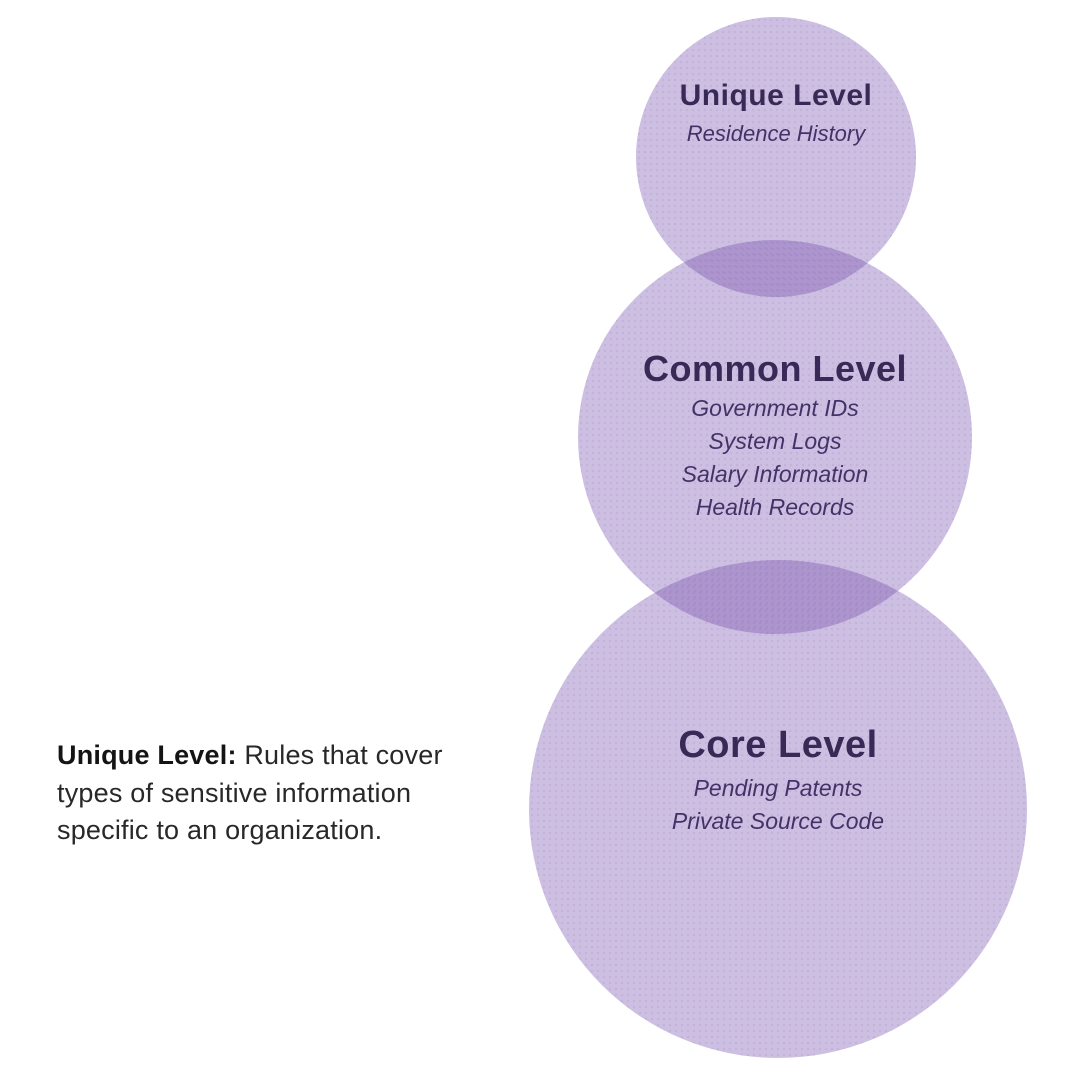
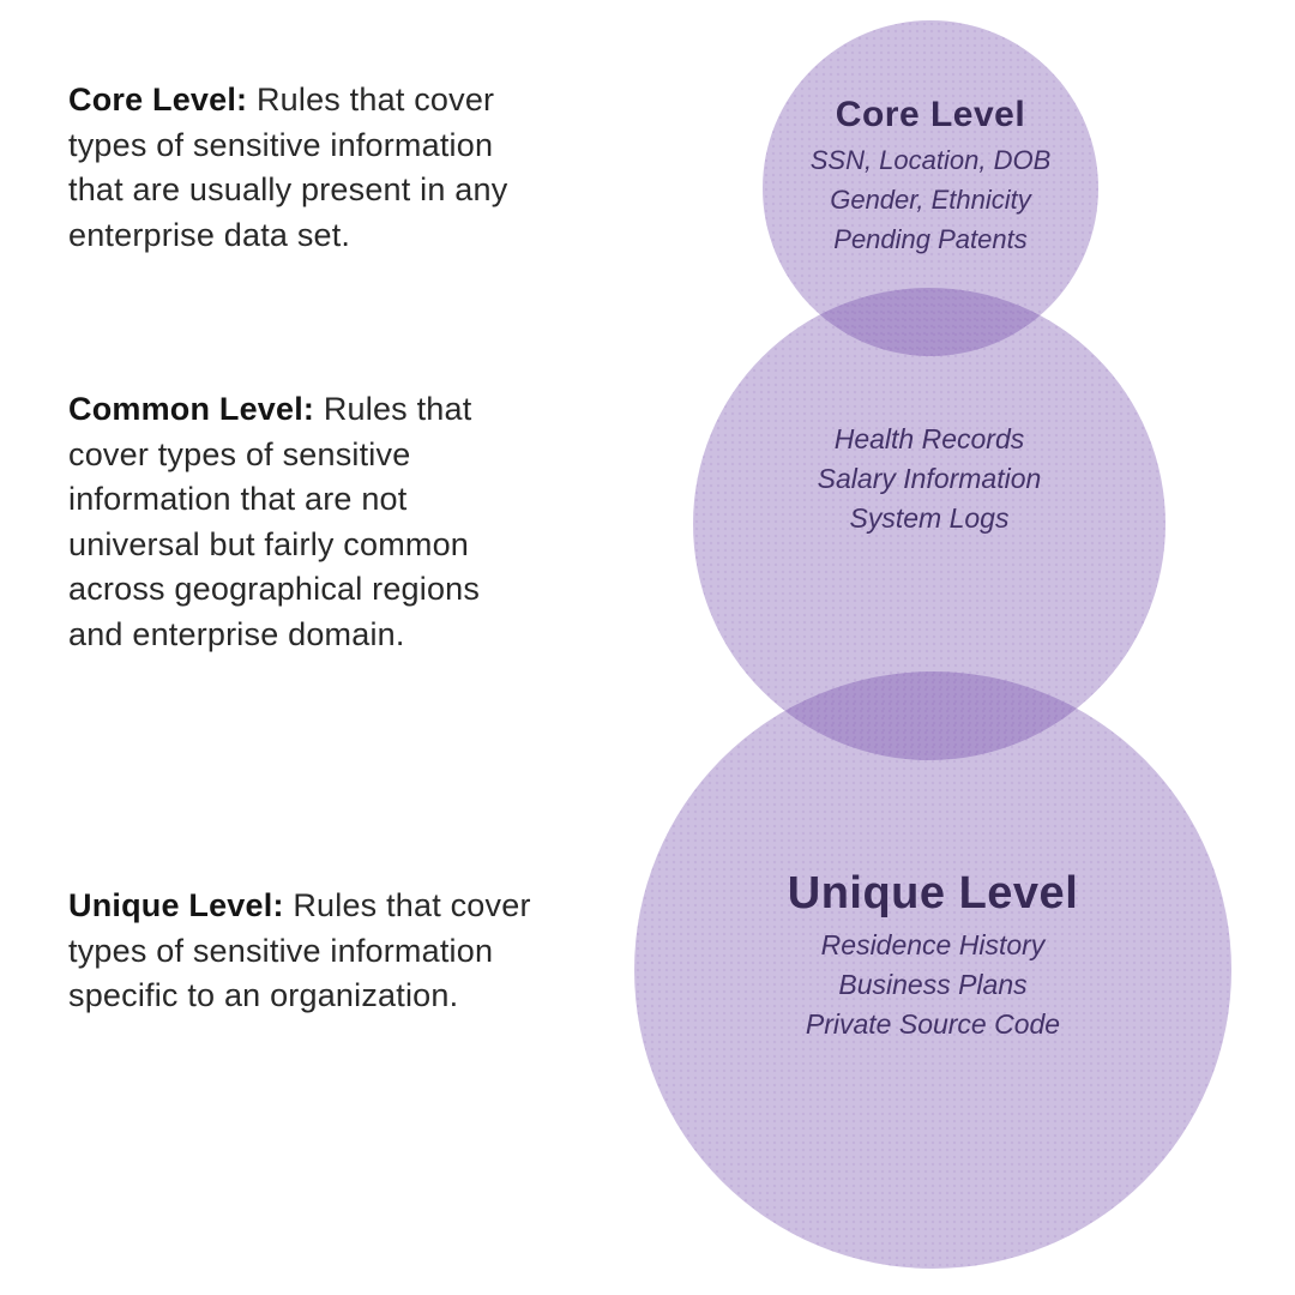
+ Core Level: Rules that cover types of sensitive information that are usually present in any enterprise data set.
+ Common Level: Rules that cover types of sensitive information that are not universal but fairly common across geographical regions and enterprise domain.
  Unique Level: Rules that cover types of sensitive information specific to an organization.
- Unique Level
+ Core Level
+ SSN, Location, DOB
+ Gender, Ethnicity
- Residence History
+ Pending Patents
- Common Level
- Government IDs
- System Logs
+ Health Records
  Salary Information
- Health Records
+ System Logs
- Core Level
+ Unique Level
- Pending Patents
+ Residence History
+ Business Plans
  Private Source Code
